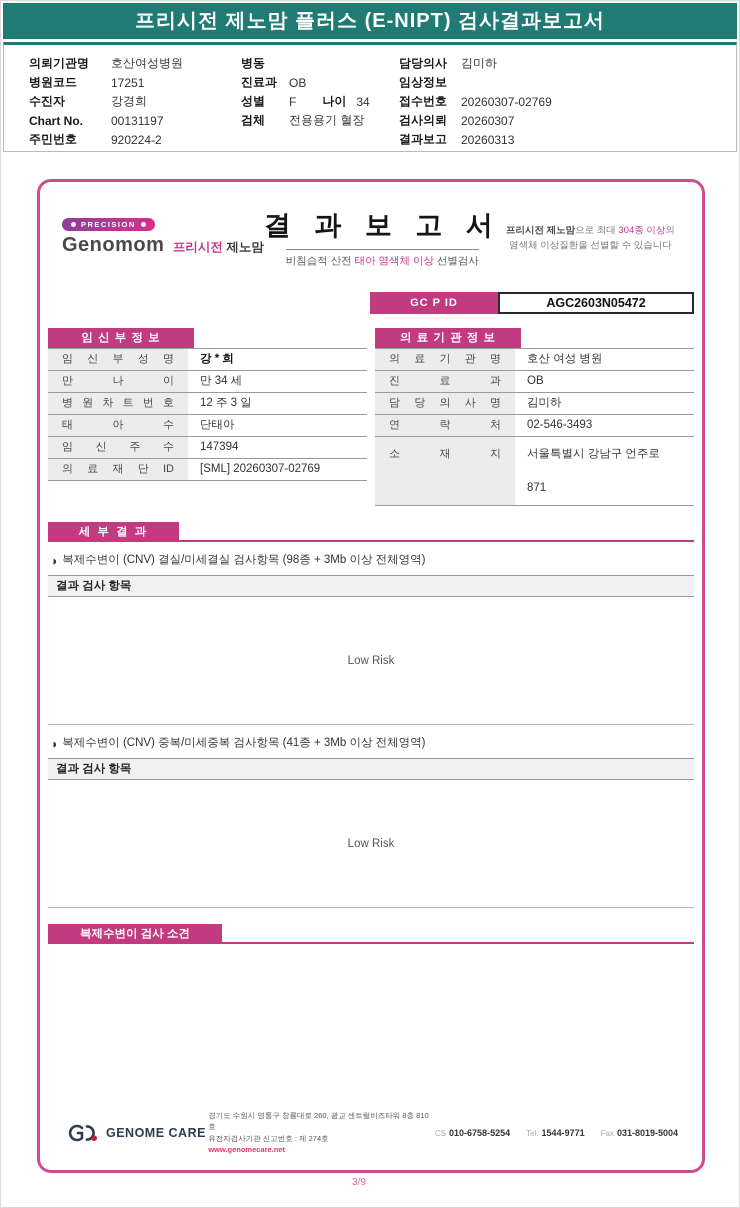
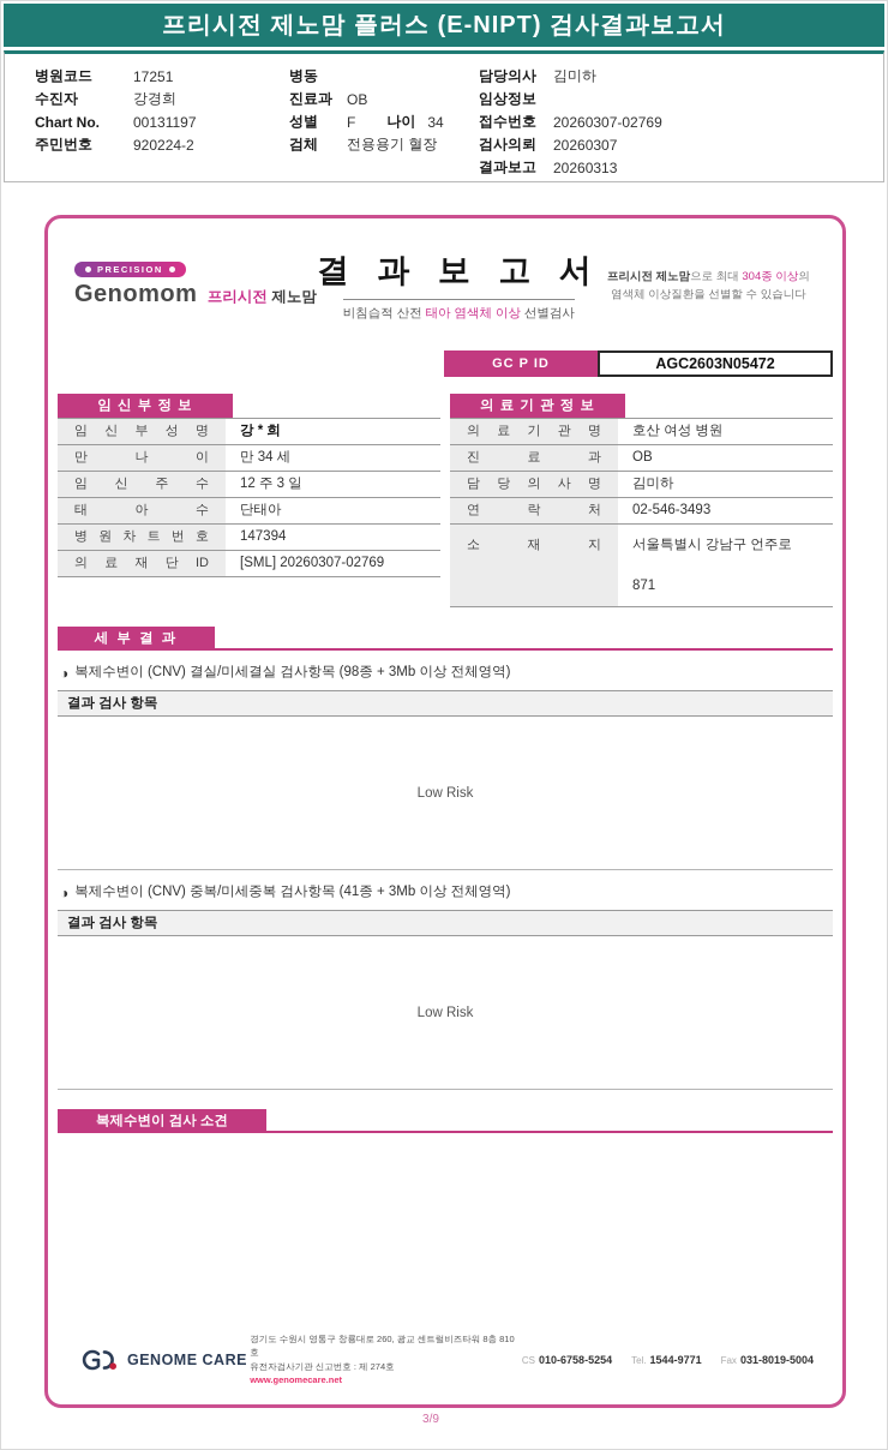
  프리시전 제노맘 플러스 (E-NIPT) 검사결과보고서
- 의뢰기관명
- 호산여성병원
  병원코드
  17251
  수진자
  강경희
  Chart No.
  00131197
  주민번호
  920224-2
  병동
  진료과
  OB
  성별
  F
  나이
  34
  검체
  전용용기 혈장
  담당의사
  김미하
  임상정보
  접수번호
  20260307-02769
  검사의뢰
  20260307
  결과보고
  20260313
  PRECISION
  Genomom 프리시전 제노맘
  결 과 보 고 서
  비침습적 산전 태아 염색체 이상 선별검사
  프리시전 제노맘으로 최대 304종 이상의
  염색체 이상질환을 선별할 수 있습니다
  GC P ID
  AGC2603N05472
  임 신 부 정 보
  임 신 부 성 명
  강 * 희
  만 나 이
  만 34 세
- 병 원 차 트 번 호
+ 임 신 주 수
  12 주 3 일
  태 아 수
  단태아
- 임 신 주 수
+ 병 원 차 트 번 호
  147394
  의 료 재 단 ID
  [SML] 20260307-02769
  의 료 기 관 정 보
  의 료 기 관 명
  호산 여성 병원
  진 료 과
  OB
  담 당 의 사 명
  김미하
  연 락 처
  02-546-3493
  소 재 지
  서울특별시 강남구 언주로 871
  세 부 결 과
  ◑
  복제수변이 (CNV) 결실/미세결실 검사항목 (98종 + 3Mb 이상 전체영역)
  결과 검사 항목
  Low Risk
  ◑
  복제수변이 (CNV) 중복/미세중복 검사항목 (41종 + 3Mb 이상 전체영역)
  결과 검사 항목
  Low Risk
  복제수변이 검사 소견
  GENOME CARE
  경기도 수원시 영통구 창룡대로 260, 광교 센트럴비즈타워 8층 810호
  유전자검사기관 신고번호 : 제 274호
  www.genomecare.net
  CS 010-6758-5254
  Tel. 1544-9771
  Fax 031-8019-5004
  3/9
